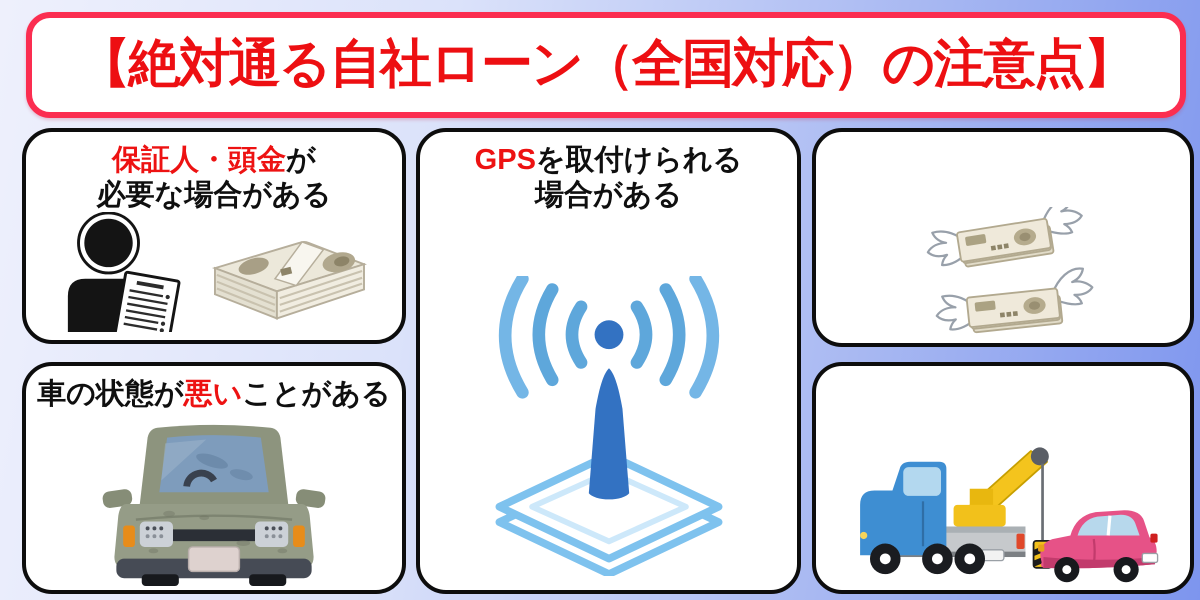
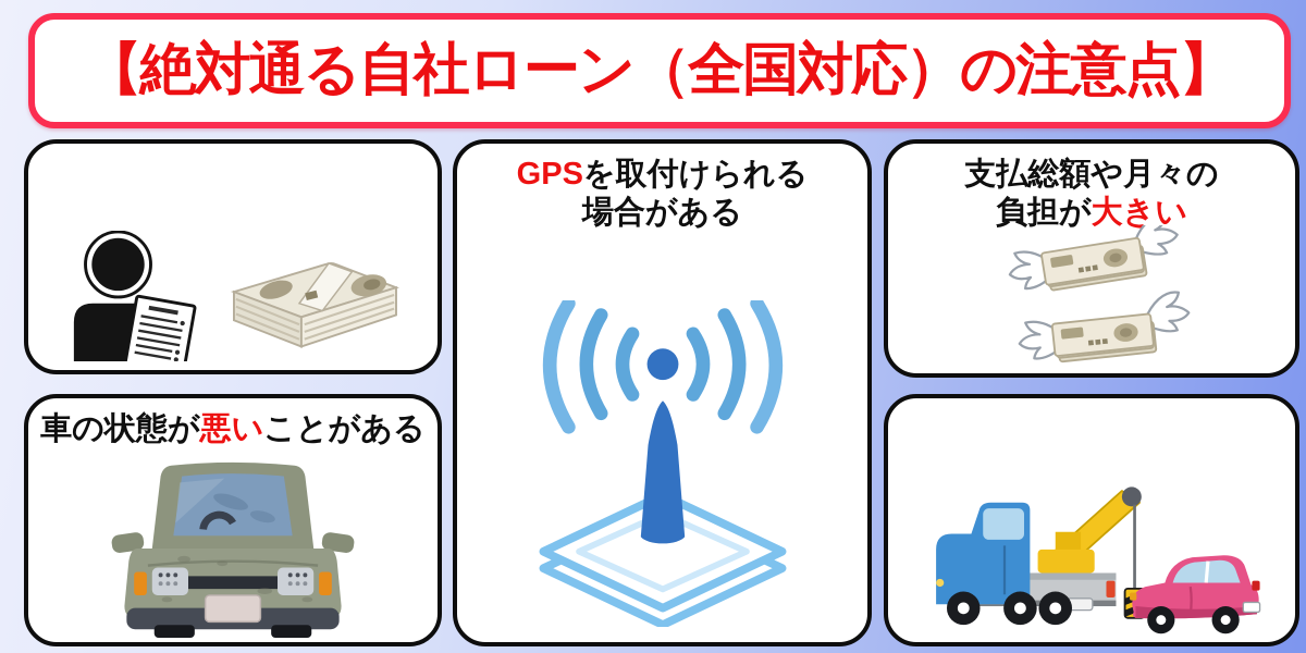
  【絶対通る自社ローン（全国対応）の注意点】
- 保証人・頭金が
- 必要な場合がある
  車の状態が悪いことがある
  GPSを取付けられる
  場合がある
+ 支払総額や月々の
+ 負担が大きい
